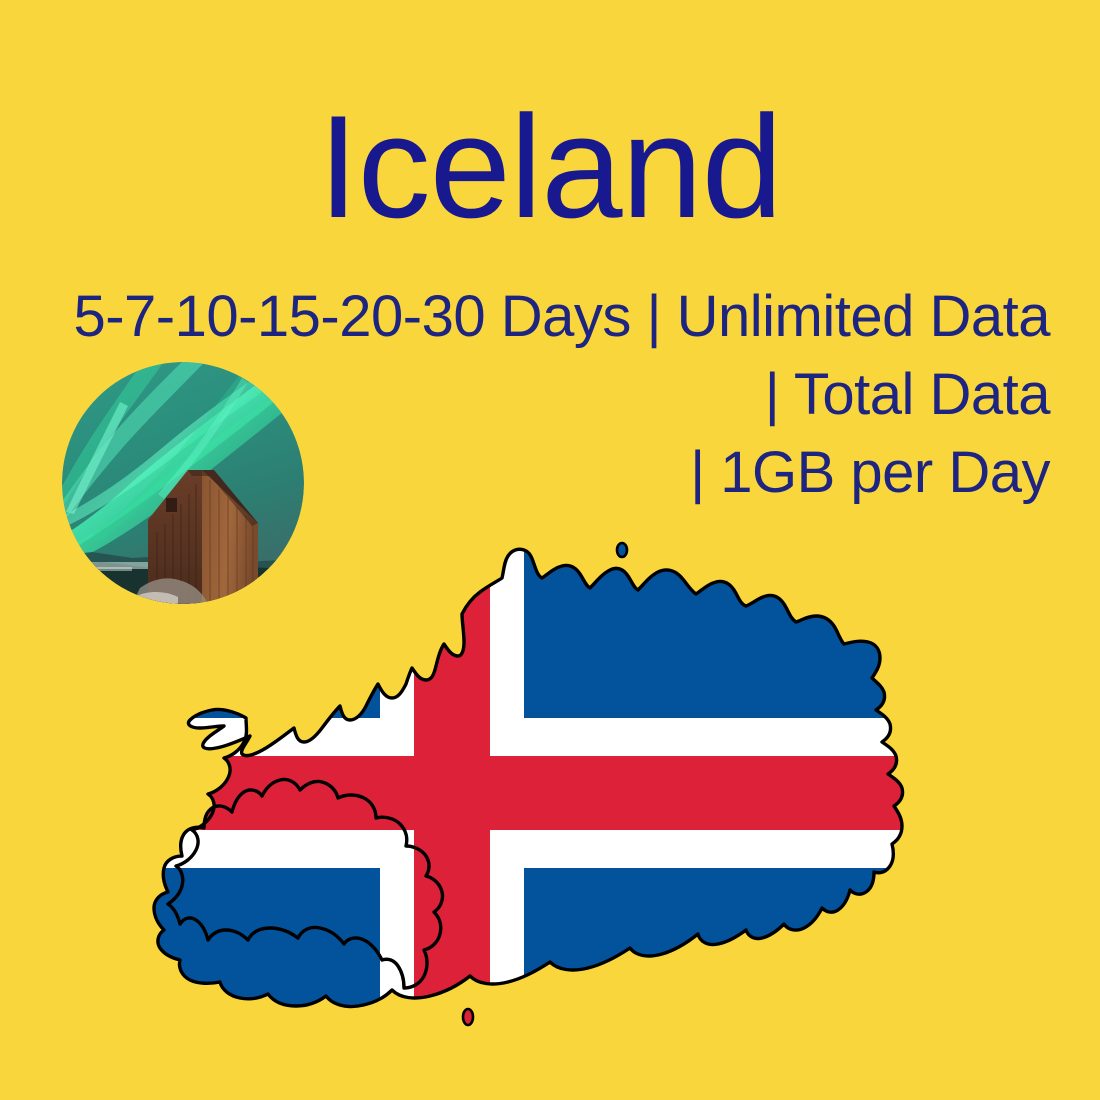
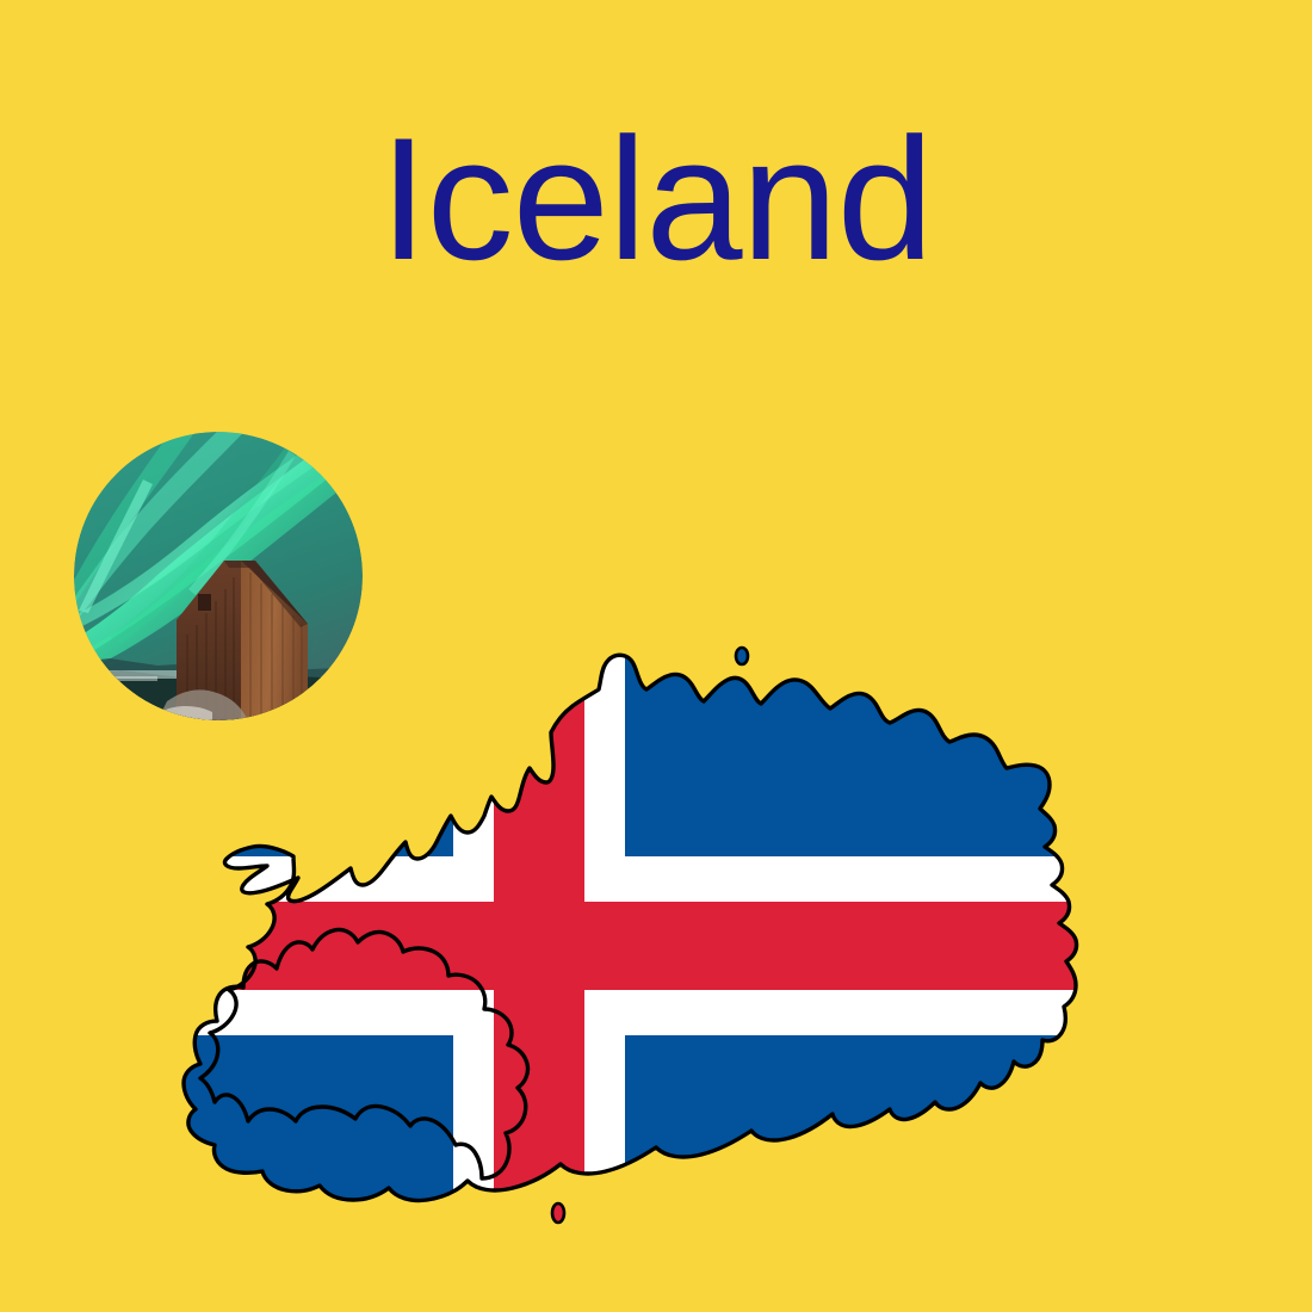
  Iceland
- 5-7-10-15-20-30 Days | Unlimited Data
- | Total Data
- | 1GB per Day
